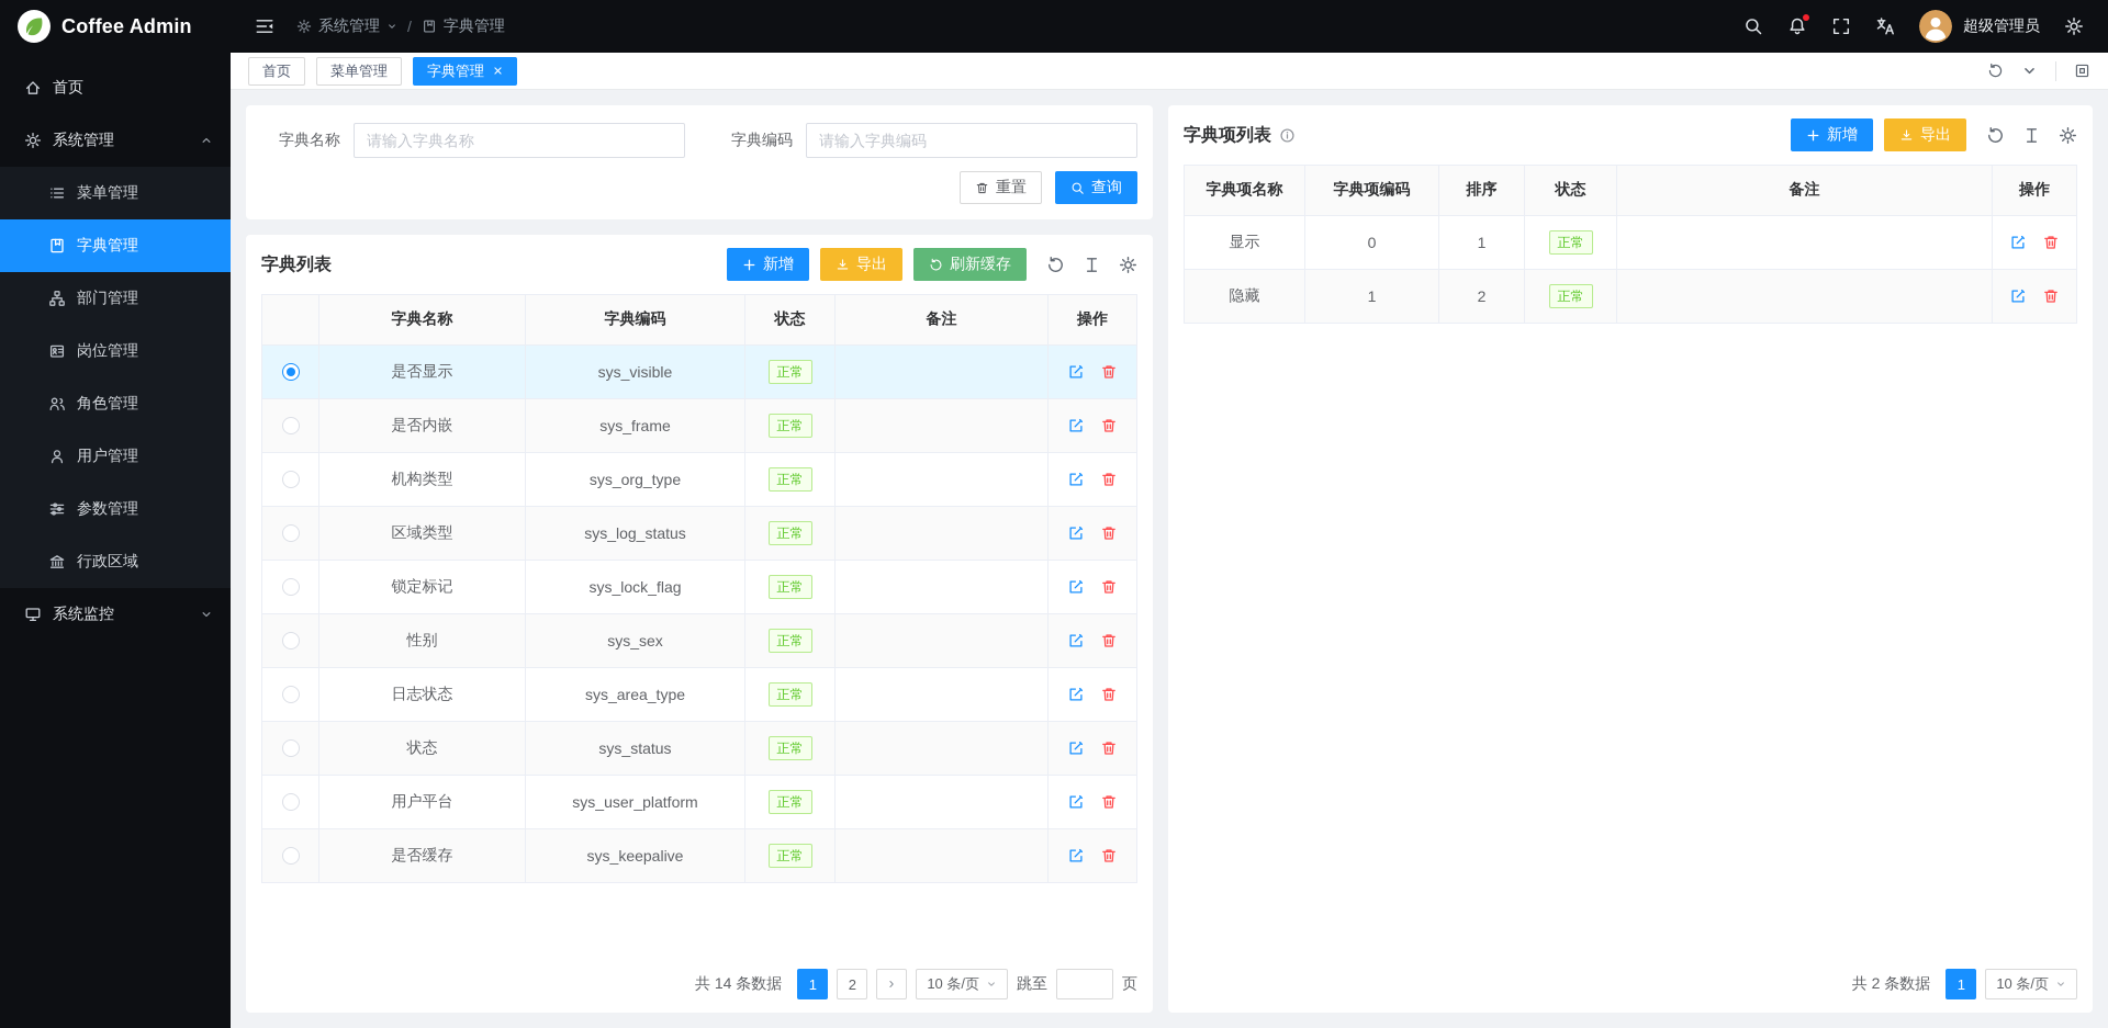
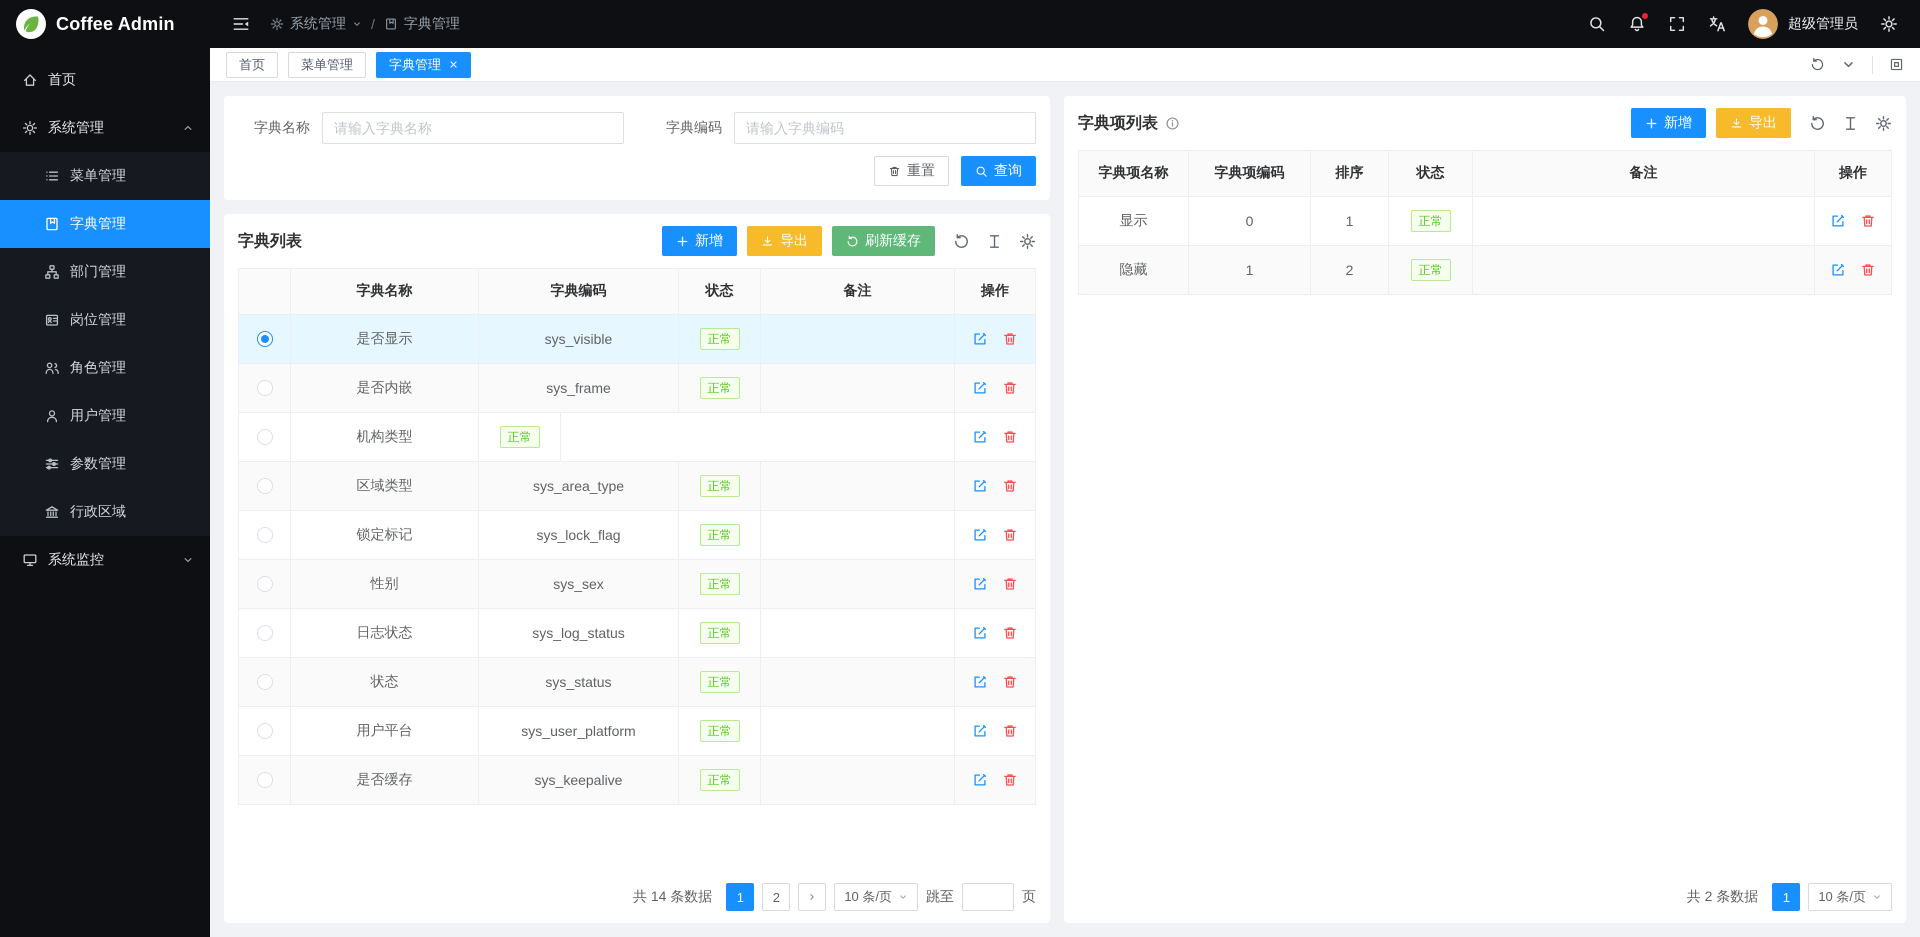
  Coffee Admin
  首页
  系统管理
  菜单管理
  字典管理
  部门管理
  岗位管理
  角色管理
  用户管理
  参数管理
  行政区域
  系统监控
  系统管理
  /
  字典管理
  超级管理员
  首页
  菜单管理
  字典管理
  字典名称
  请输入字典名称
  字典编码
  请输入字典编码
  重置
  查询
  字典列表
  新增
  导出
  刷新缓存
  字典名称
  字典编码
  状态
  备注
  操作
  是否显示
  sys_visible
  正常
  是否内嵌
  sys_frame
  正常
  机构类型
- sys_org_type
  正常
  区域类型
- sys_log_status
+ sys_area_type
  正常
  锁定标记
  sys_lock_flag
  正常
  性别
  sys_sex
  正常
  日志状态
- sys_area_type
+ sys_log_status
  正常
  状态
  sys_status
  正常
  用户平台
  sys_user_platform
  正常
  是否缓存
  sys_keepalive
  正常
  共 14 条数据
  1
  2
  10 条/页
  跳至
  页
  字典项列表
  新增
  导出
  字典项名称
  字典项编码
  排序
  状态
  备注
  操作
  显示
  0
  1
  正常
  隐藏
  1
  2
  正常
  共 2 条数据
  1
  10 条/页
